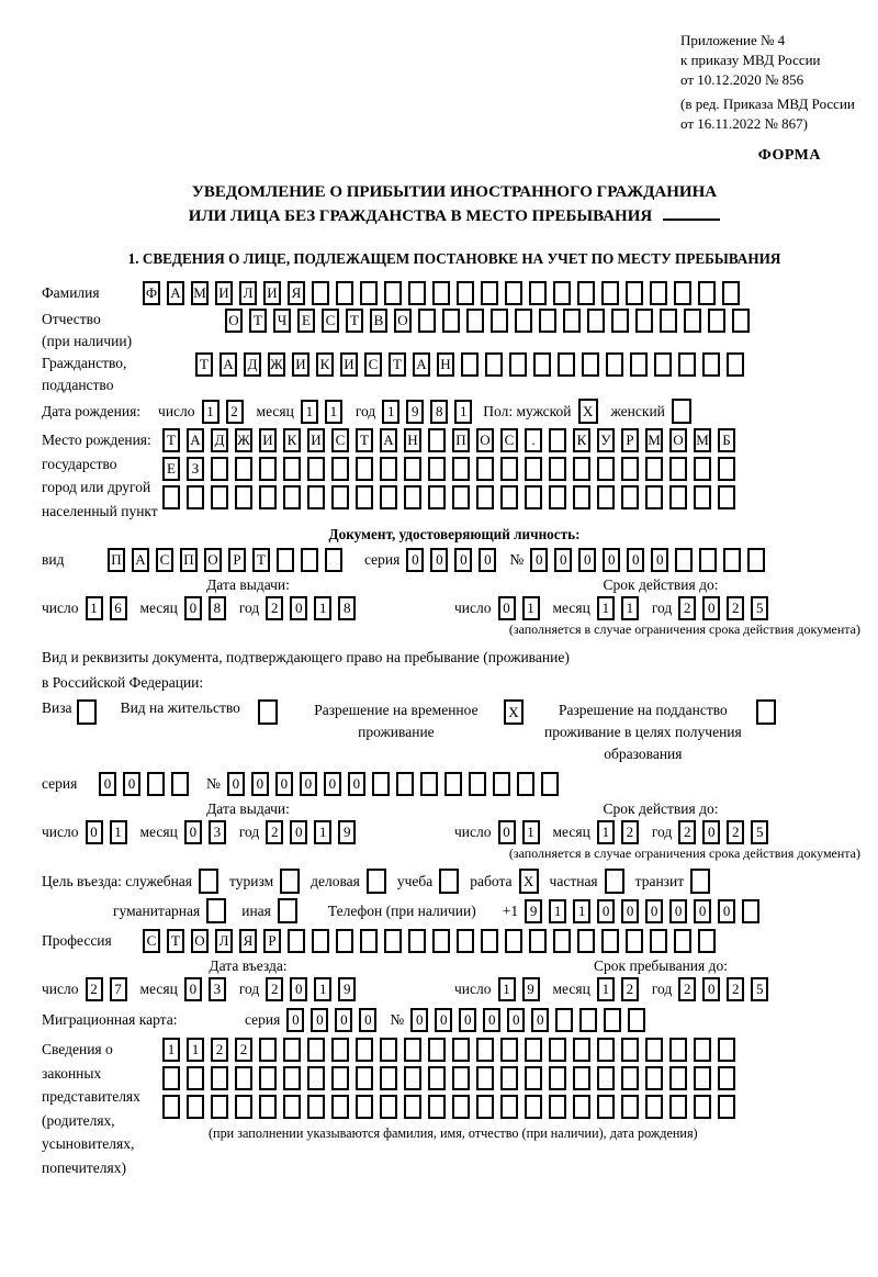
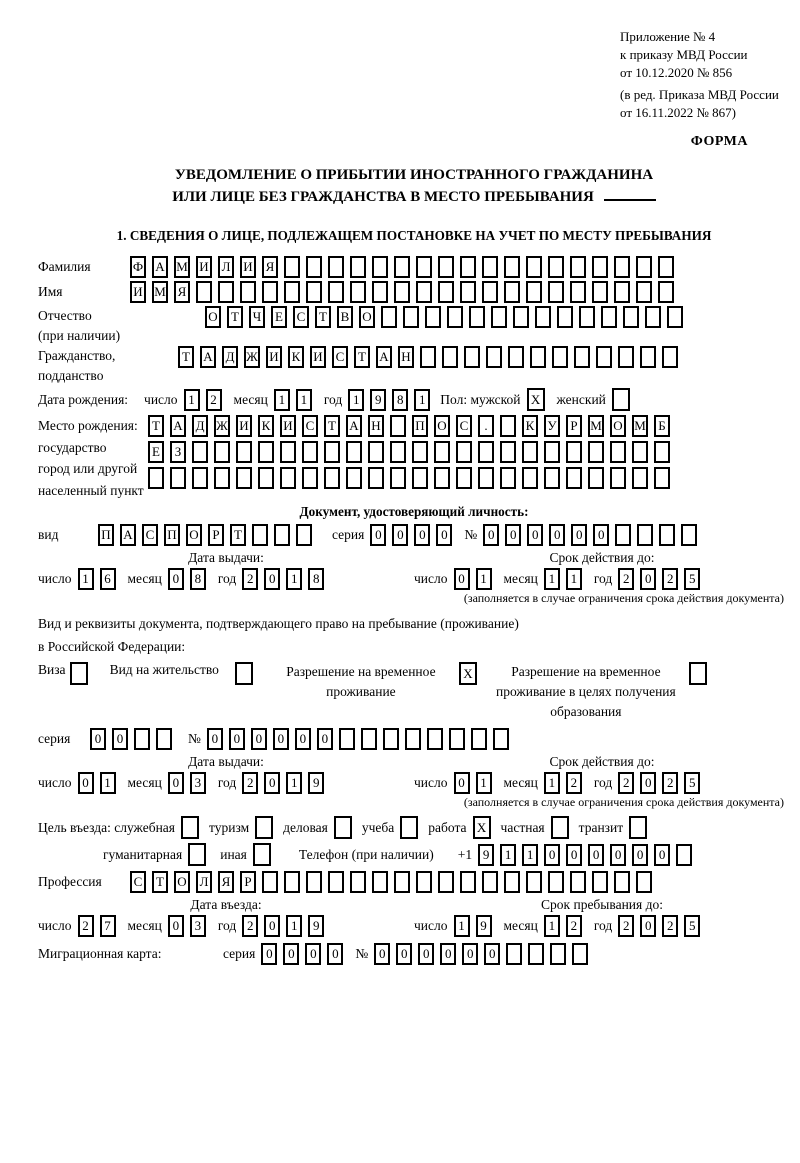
  Приложение № 4
  к приказу МВД России
  от 10.12.2020 № 856
  (в ред. Приказа МВД России
  от 16.11.2022 № 867)
  ФОРМА
  УВЕДОМЛЕНИЕ О ПРИБЫТИИ ИНОСТРАННОГО ГРАЖДАНИНА
- ИЛИ ЛИЦА БЕЗ ГРАЖДАНСТВА В МЕСТО ПРЕБЫВАНИЯ
+ ИЛИ ЛИЦЕ БЕЗ ГРАЖДАНСТВА В МЕСТО ПРЕБЫВАНИЯ
  1. СВЕДЕНИЯ О ЛИЦЕ, ПОДЛЕЖАЩЕМ ПОСТАНОВКЕ НА УЧЕТ ПО МЕСТУ ПРЕБЫВАНИЯ
  Фамилия
  Ф А М И Л И Я
+ Имя
+ И М Я
  Отчество
  (при наличии)
  О Т Ч Е С Т В О
  Гражданство,
  подданство
  Т А Д Ж И К И С Т А Н
  Дата рождения:
  число
  1 2
  месяц
  1 1
  год
  1 9 8 1
  Пол: мужской
  X
  женский
  Место рождения:
  государство
  город или другой
  населенный пункт
  Т А Д Ж И К И С Т А Н П О С . К У Р М О М Б
  Е З
  Документ, удостоверяющий личность:
  вид
  П А С П О Р Т
  серия
  0 0 0 0
  №
  0 0 0 0 0 0
  Дата выдачи:
  число
  1 6
  месяц
  0 8
  год
  2 0 1 8
  Срок действия до:
  число
  0 1
  месяц
  1 1
  год
  2 0 2 5
  (заполняется в случае ограничения срока действия документа)
  Вид и реквизиты документа, подтверждающего право на пребывание (проживание)
  в Российской Федерации:
  Виза
  Вид на жительство
  Разрешение на временное проживание
  X
- Разрешение на подданство проживание в целях получения образования
+ Разрешение на временное проживание в целях получения образования
  серия
  0 0
  №
  0 0 0 0 0 0
  Дата выдачи:
  число
  0 1
  месяц
  0 3
  год
  2 0 1 9
  Срок действия до:
  число
  0 1
  месяц
  1 2
  год
  2 0 2 5
  (заполняется в случае ограничения срока действия документа)
  Цель въезда: служебная
  туризм
  деловая
  учеба
  работа
  X
  частная
  транзит
  гуманитарная
  иная
  Телефон (при наличии)
  +1
  9 1 1 0 0 0 0 0 0
  Профессия
  С Т О Л Я Р
  Дата въезда:
  число
  2 7
  месяц
  0 3
  год
  2 0 1 9
  Срок пребывания до:
  число
  1 9
  месяц
  1 2
  год
  2 0 2 5
  Миграционная карта:
  серия
  0 0 0 0
  №
  0 0 0 0 0 0
- Сведения о
- законных
- представителях
- (родителях,
- усыновителях,
- попечителях)
- 1 1 2 2
- (при заполнении указываются фамилия, имя, отчество (при наличии), дата рождения)
